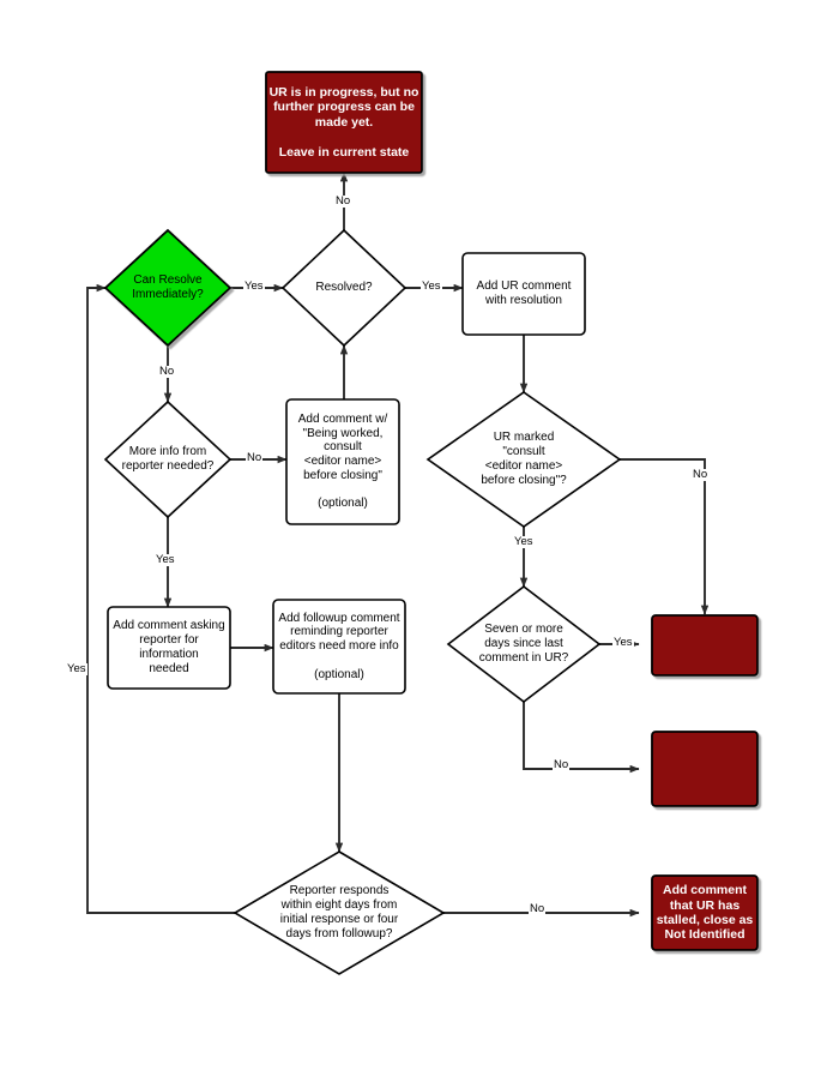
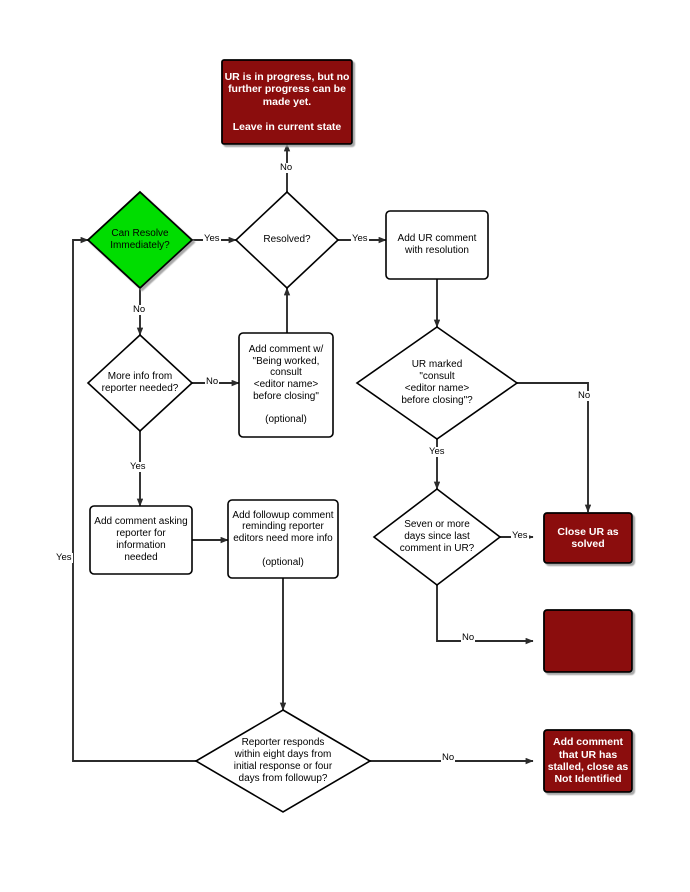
  UR is in progress, but no further progress can be made yet.
  Leave in current state
  Can Resolve
  Immediately?
  Resolved?
  Add UR comment
  with resolution
  More info from
  reporter needed?
  Add comment w/
  "Being worked,
  consult
  <editor name>
  before closing"
  (optional)
  UR marked
  "consult
  <editor name>
  before closing"?
  Add comment asking
  reporter for information
  needed
  Add followup comment
  reminding reporter
  editors need more info
  (optional)
  Seven or more
  days since last
  comment in UR?
+ Close UR as
+ solved
  Reporter responds
  within eight days from
  initial response or four
  days from followup?
  Add comment
  that UR has
  stalled, close as
  Not Identified
  No
  Yes
  Yes
  No
  No
  No
  Yes
  Yes
  No
  Yes
  No
  Yes
